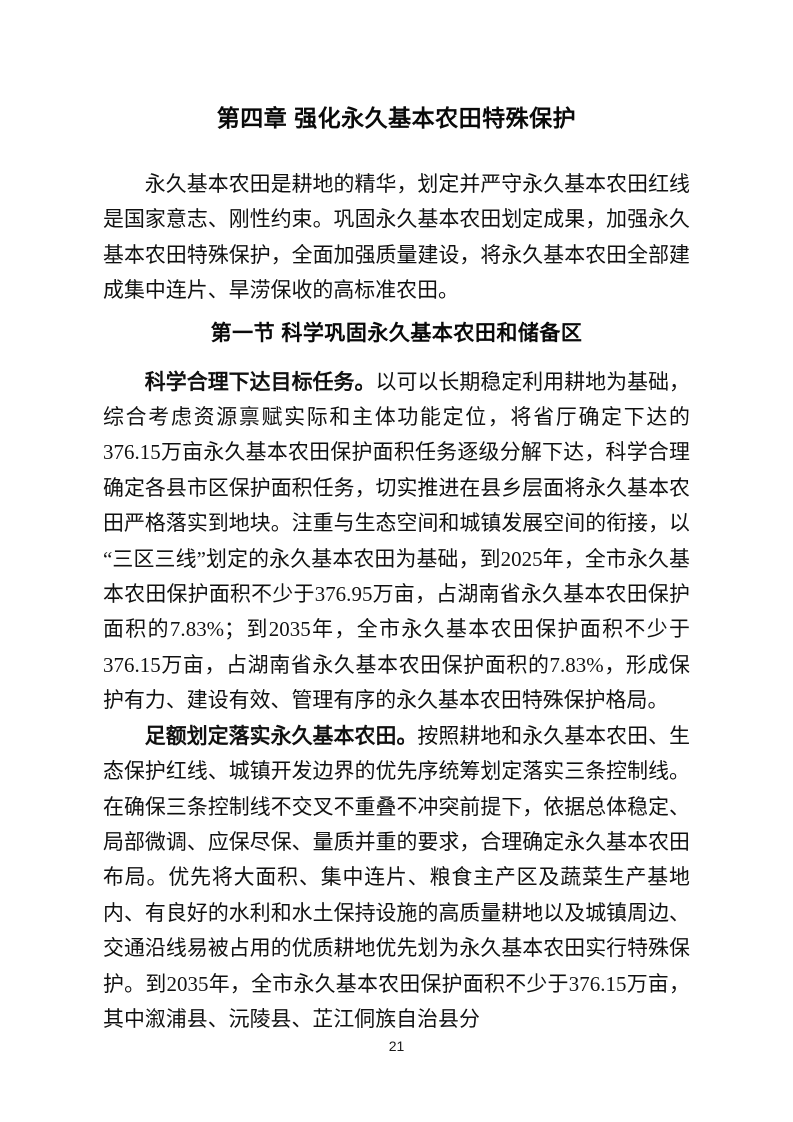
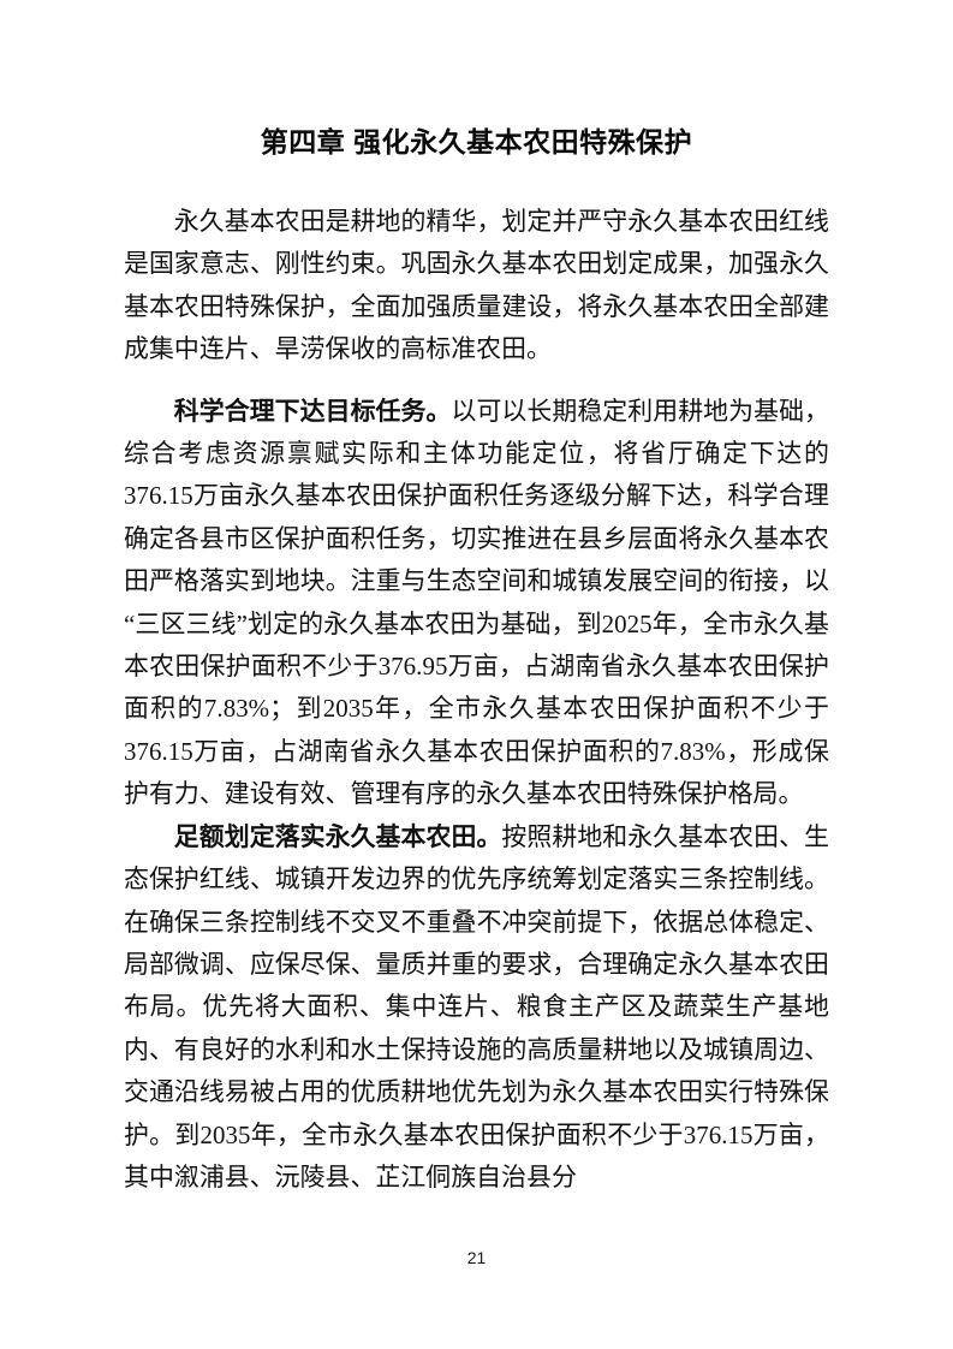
  第四章 强化永久基本农田特殊保护
  永久基本农田是耕地的精华，划定并严守永久基本农田红线是国家意志、刚性约束。巩固永久基本农田划定成果，加强永久基本农田特殊保护，全面加强质量建设，将永久基本农田全部建成集中连片、旱涝保收的高标准农田。
- 第一节 科学巩固永久基本农田和储备区
  科学合理下达目标任务。以可以长期稳定利用耕地为基础，综合考虑资源禀赋实际和主体功能定位，将省厅确定下达的376.15万亩永久基本农田保护面积任务逐级分解下达，科学合理确定各县市区保护面积任务，切实推进在县乡层面将永久基本农田严格落实到地块。注重与生态空间和城镇发展空间的衔接，以“三区三线”划定的永久基本农田为基础，到2025年，全市永久基本农田保护面积不少于376.95万亩，占湖南省永久基本农田保护面积的7.83%；到2035年，全市永久基本农田保护面积不少于376.15万亩，占湖南省永久基本农田保护面积的7.83%，形成保护有力、建设有效、管理有序的永久基本农田特殊保护格局。
  足额划定落实永久基本农田。按照耕地和永久基本农田、生态保护红线、城镇开发边界的优先序统筹划定落实三条控制线。在确保三条控制线不交叉不重叠不冲突前提下，依据总体稳定、局部微调、应保尽保、量质并重的要求，合理确定永久基本农田布局。优先将大面积、集中连片、粮食主产区及蔬菜生产基地内、有良好的水利和水土保持设施的高质量耕地以及城镇周边、交通沿线易被占用的优质耕地优先划为永久基本农田实行特殊保护。到2035年，全市永久基本农田保护面积不少于376.15万亩，其中溆浦县、沅陵县、芷江侗族自治县分
  21
